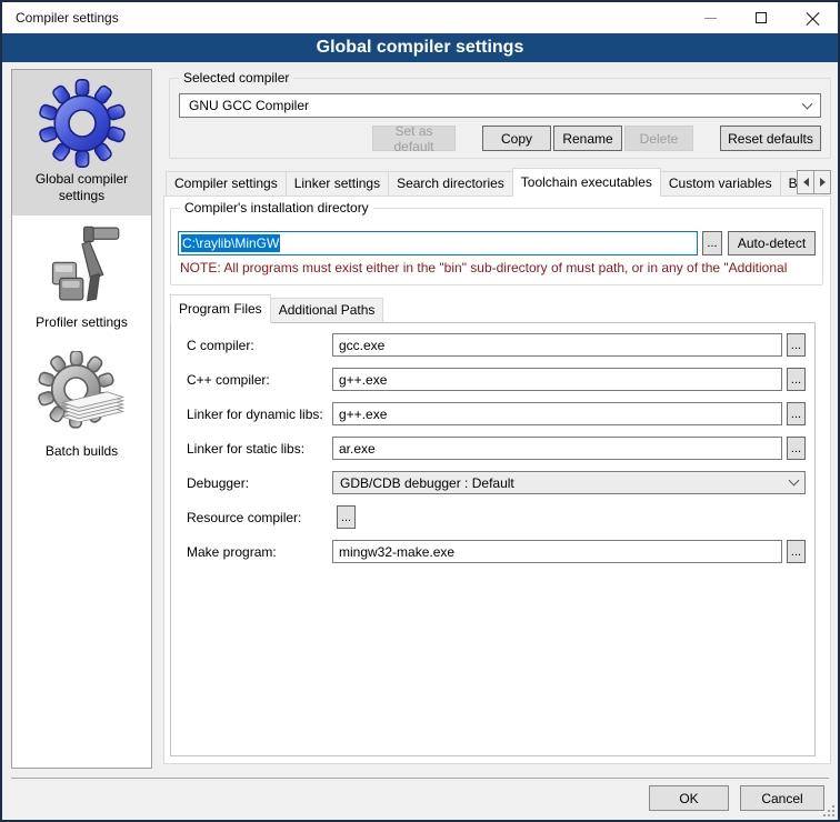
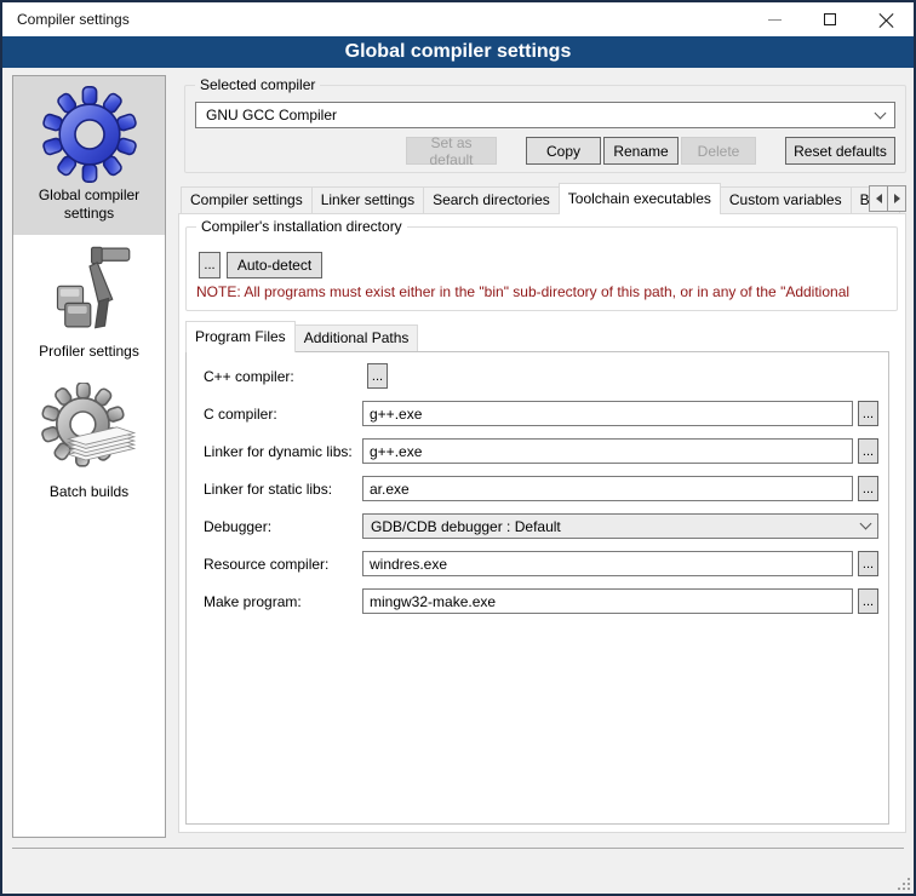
  Compiler settings
  Global compiler settings
  Global compiler settings
  Profiler settings
  Batch builds
  Selected compiler
  GNU GCC Compiler
  Set as default
  Copy
  Rename
  Delete
  Reset defaults
  Compiler settings
  Linker settings
  Search directories
  Toolchain executables
  Custom variables
  Compiler's installation directory
- C:\raylib\MinGW
  ...
  Auto-detect
- NOTE: All programs must exist either in the "bin" sub-directory of must path, or in any of the "Additional
+ NOTE: All programs must exist either in the "bin" sub-directory of this path, or in any of the "Additional
  Program Files
  Additional Paths
- C compiler:
+ C++ compiler:
- gcc.exe
  ...
- C++ compiler:
+ C compiler:
  g++.exe
  ...
  Linker for dynamic libs:
  g++.exe
  ...
  Linker for static libs:
  ar.exe
  ...
  Debugger:
  GDB/CDB debugger : Default
  Resource compiler:
+ windres.exe
  ...
  Make program:
  mingw32-make.exe
  ...
- OK
- Cancel
